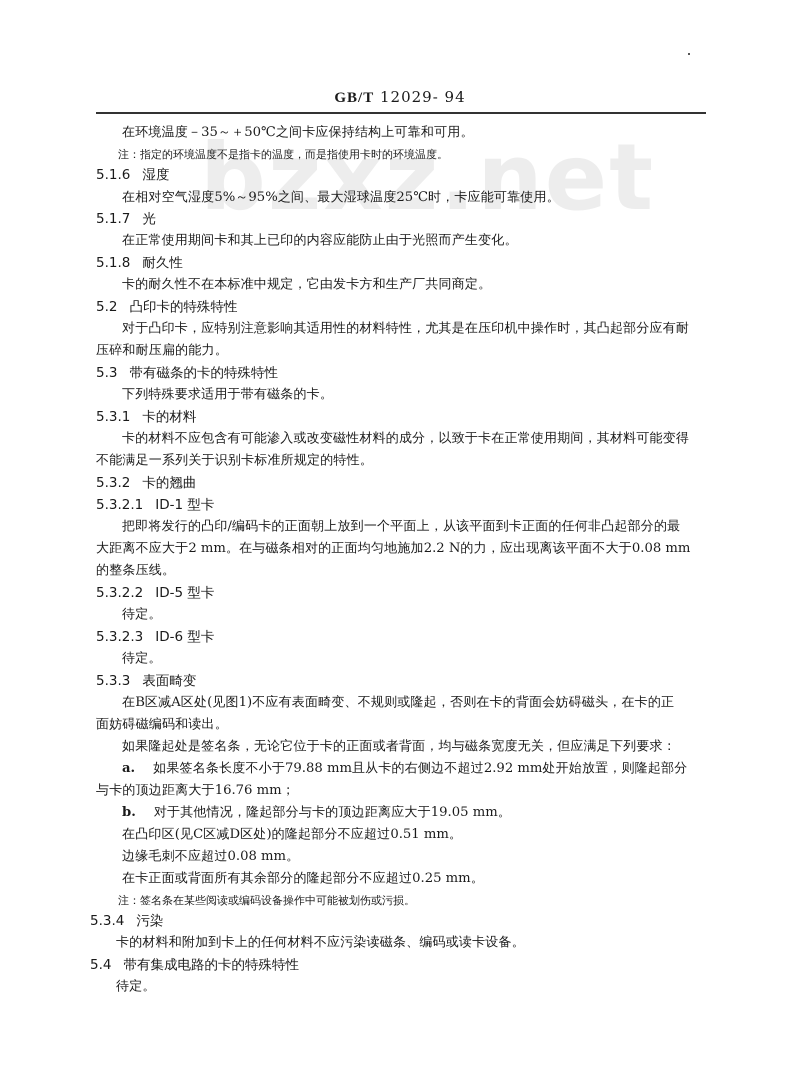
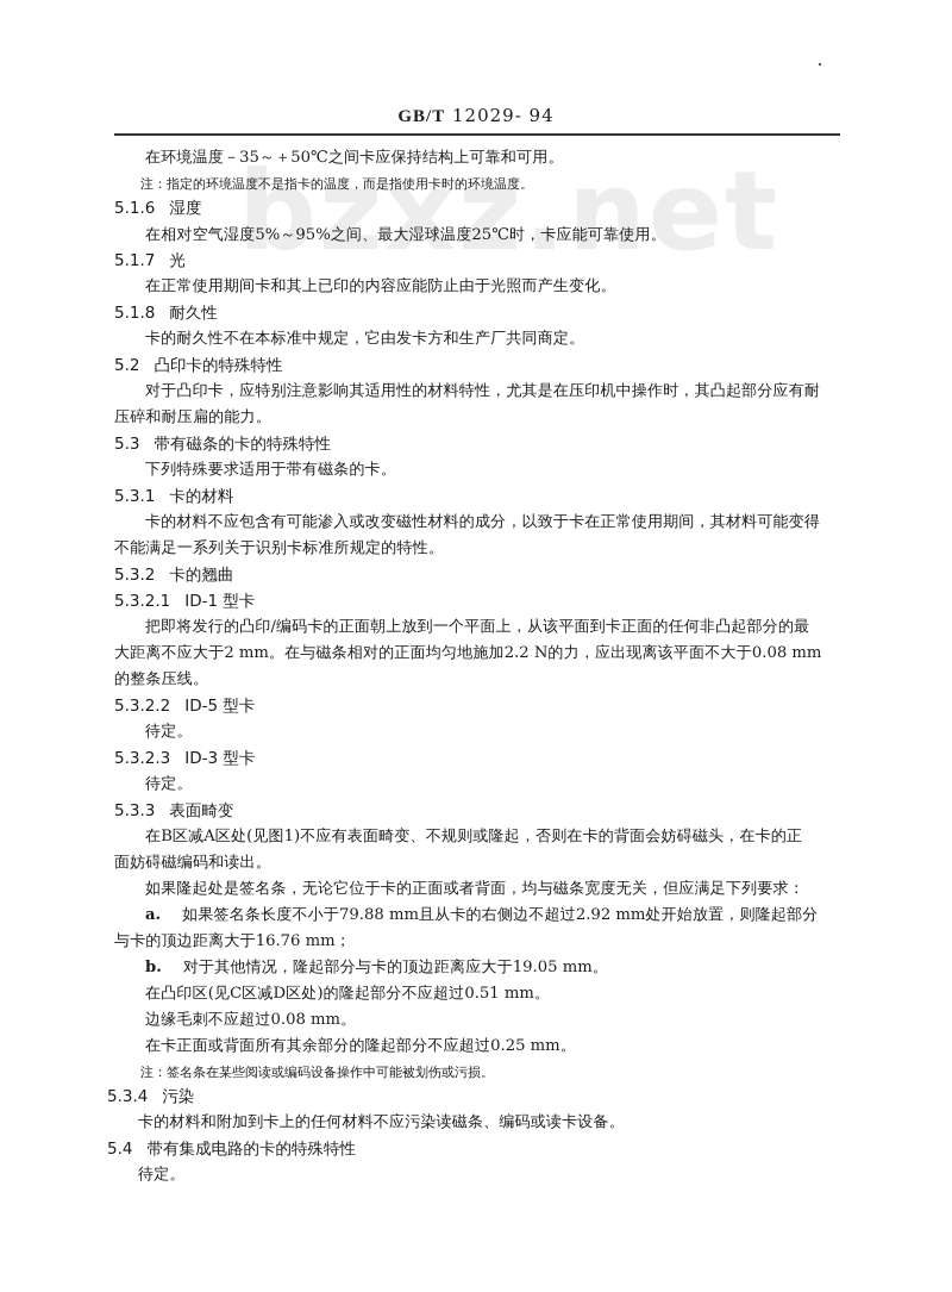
  bzxz.net
  GB/T 12029- 94
  在环境温度－35～＋50℃之间卡应保持结构上可靠和可用。
  注：指定的环境温度不是指卡的温度，而是指使用卡时的环境温度。
  5.1.6 湿度
  在相对空气湿度5%～95%之间、最大湿球温度25℃时，卡应能可靠使用。
  5.1.7 光
  在正常使用期间卡和其上已印的内容应能防止由于光照而产生变化。
  5.1.8 耐久性
  卡的耐久性不在本标准中规定，它由发卡方和生产厂共同商定。
  5.2 凸印卡的特殊特性
  对于凸印卡，应特别注意影响其适用性的材料特性，尤其是在压印机中操作时，其凸起部分应有耐
  压碎和耐压扁的能力。
  5.3 带有磁条的卡的特殊特性
  下列特殊要求适用于带有磁条的卡。
  5.3.1 卡的材料
  卡的材料不应包含有可能渗入或改变磁性材料的成分，以致于卡在正常使用期间，其材料可能变得
  不能满足一系列关于识别卡标准所规定的特性。
  5.3.2 卡的翘曲
  5.3.2.1 ID-1 型卡
  把即将发行的凸印/编码卡的正面朝上放到一个平面上，从该平面到卡正面的任何非凸起部分的最
  大距离不应大于2 mm。在与磁条相对的正面均匀地施加2.2 N的力，应出现离该平面不大于0.08 mm
  的整条压线。
  5.3.2.2 ID-5 型卡
  待定。
- 5.3.2.3 ID-6 型卡
+ 5.3.2.3 ID-3 型卡
  待定。
  5.3.3 表面畸变
  在B区减A区处(见图1)不应有表面畸变、不规则或隆起，否则在卡的背面会妨碍磁头，在卡的正
  面妨碍磁编码和读出。
  如果隆起处是签名条，无论它位于卡的正面或者背面，均与磁条宽度无关，但应满足下列要求：
  a. 如果签名条长度不小于79.88 mm且从卡的右侧边不超过2.92 mm处开始放置，则隆起部分
  与卡的顶边距离大于16.76 mm；
  b. 对于其他情况，隆起部分与卡的顶边距离应大于19.05 mm。
  在凸印区(见C区减D区处)的隆起部分不应超过0.51 mm。
  边缘毛刺不应超过0.08 mm。
  在卡正面或背面所有其余部分的隆起部分不应超过0.25 mm。
  注：签名条在某些阅读或编码设备操作中可能被划伤或污损。
  5.3.4 污染
  卡的材料和附加到卡上的任何材料不应污染读磁条、编码或读卡设备。
  5.4 带有集成电路的卡的特殊特性
  待定。
